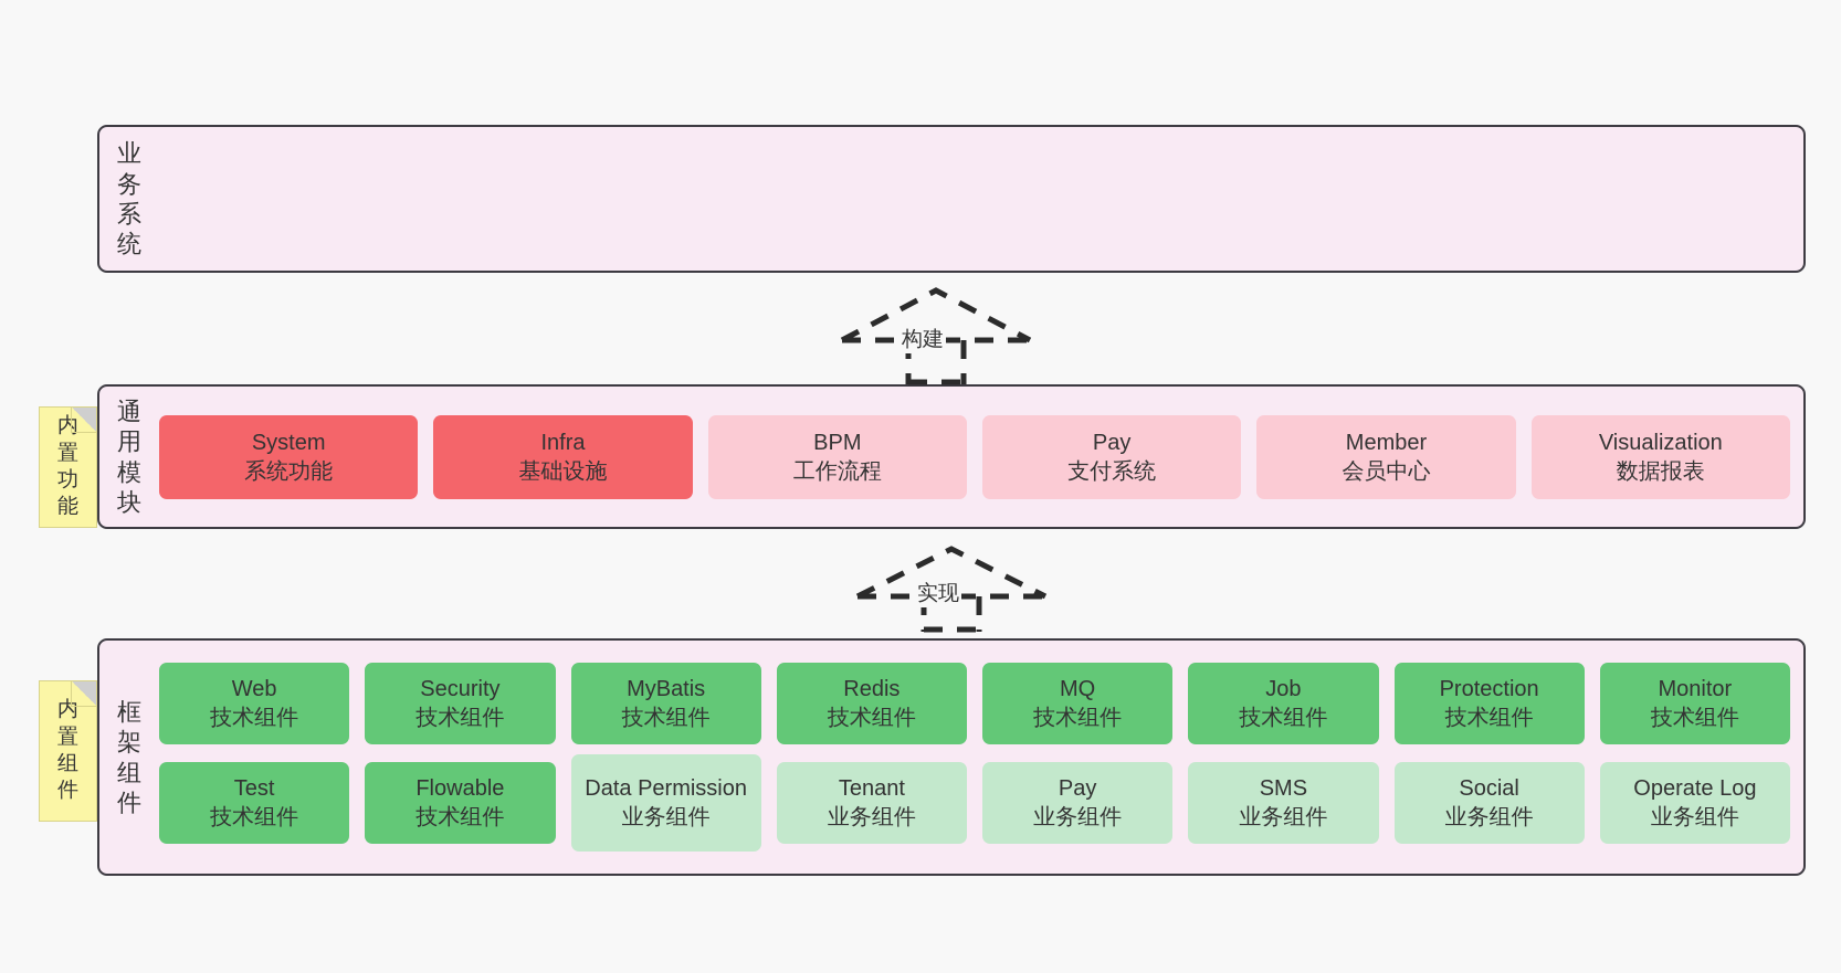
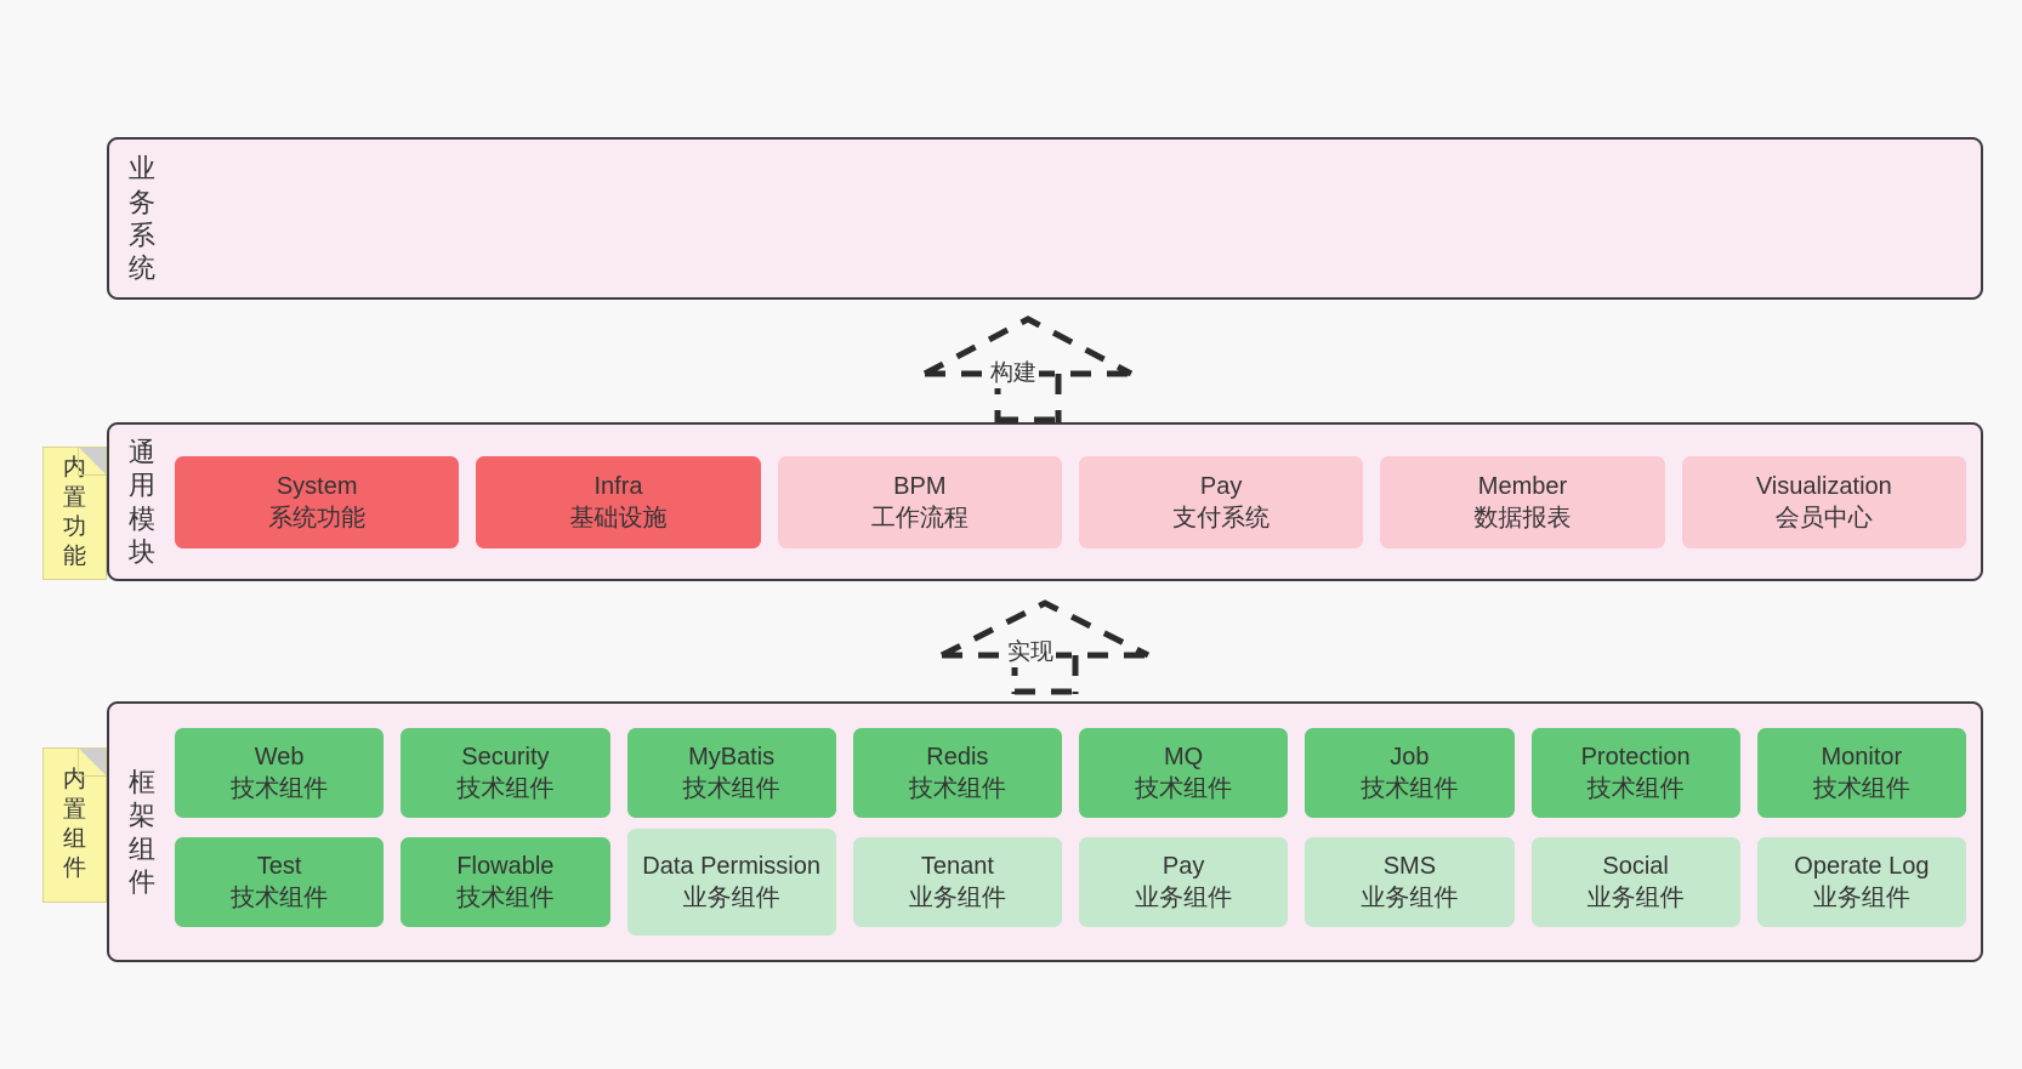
  业
  务
  系
  统
  构建
  内
  置
  功
  能
  通
  用
  模
  块
  System
  系统功能
  Infra
  基础设施
  BPM
  工作流程
  Pay
  支付系统
  Member
- 会员中心
+ 数据报表
  Visualization
- 数据报表
+ 会员中心
  实现
  内
  置
  组
  件
  框
  架
  组
  件
  Web
  技术组件
  Security
  技术组件
  MyBatis
  技术组件
  Redis
  技术组件
  MQ
  技术组件
  Job
  技术组件
  Protection
  技术组件
  Monitor
  技术组件
  Test
  技术组件
  Flowable
  技术组件
  Data Permission
  业务组件
  Tenant
  业务组件
  Pay
  业务组件
  SMS
  业务组件
  Social
  业务组件
  Operate Log
  业务组件
